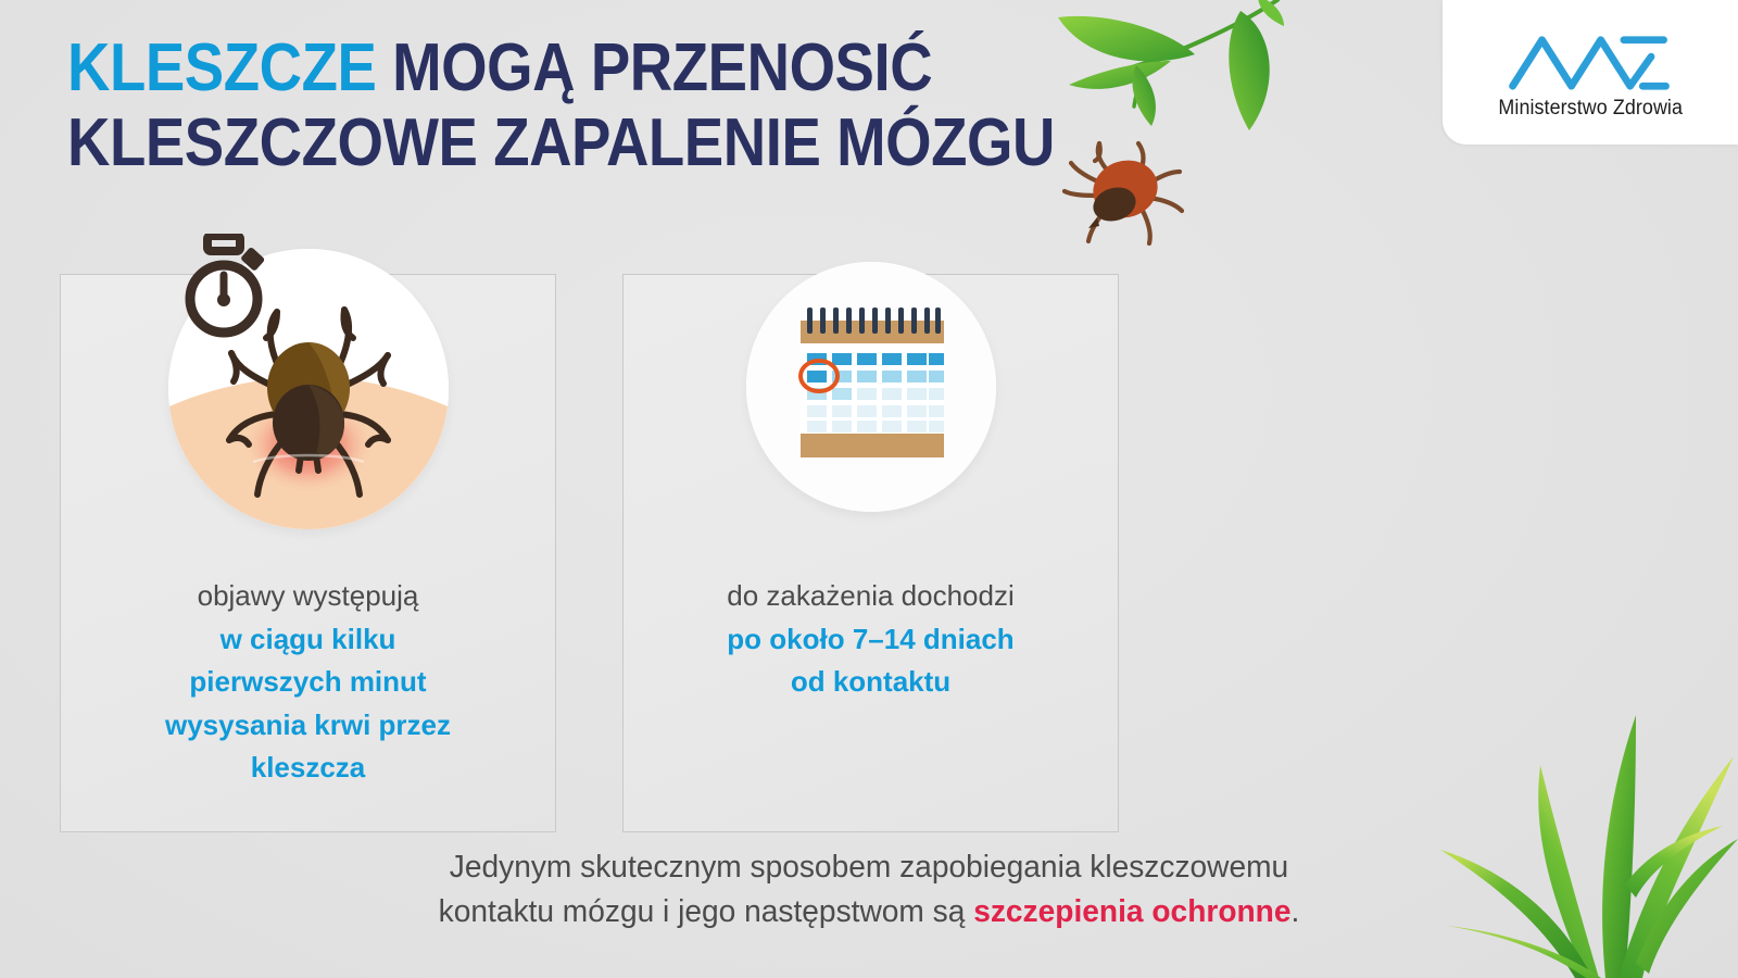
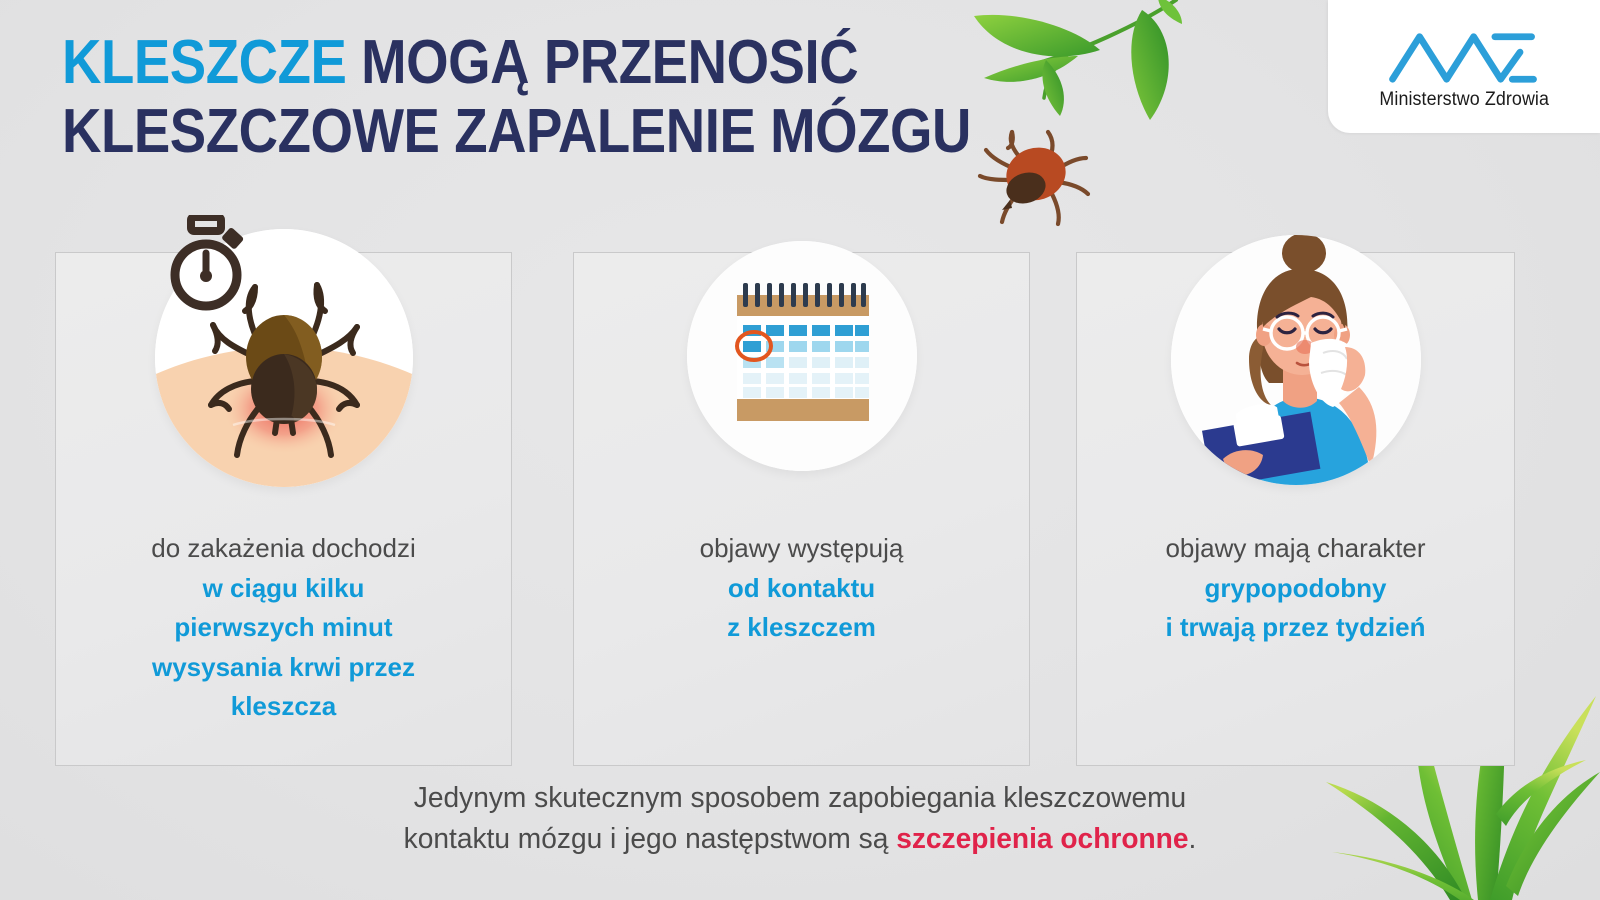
  KLESZCZE MOGĄ PRZENOSIĆ
  KLESZCZOWE ZAPALENIE MÓZG
  Ministerstwo Zdrowia
- objawy występują
+ do zakażenia dochodzi
  w ciągu kilku
  pierwszych minut
  wysysania krwi przez
  kleszcza
- do zakażenia dochodzi
+ objawy występują
- po około 7–14 dniach
  od kontaktu
+ z kleszczem
+ objawy mają charakter
+ grypopodobny
+ i trwają przez tydzień
  Jedynym skutecznym sposobem zapobiegania kleszczowemu
  kontaktu mózgu i jego następstwom są szczepienia ochronne.
